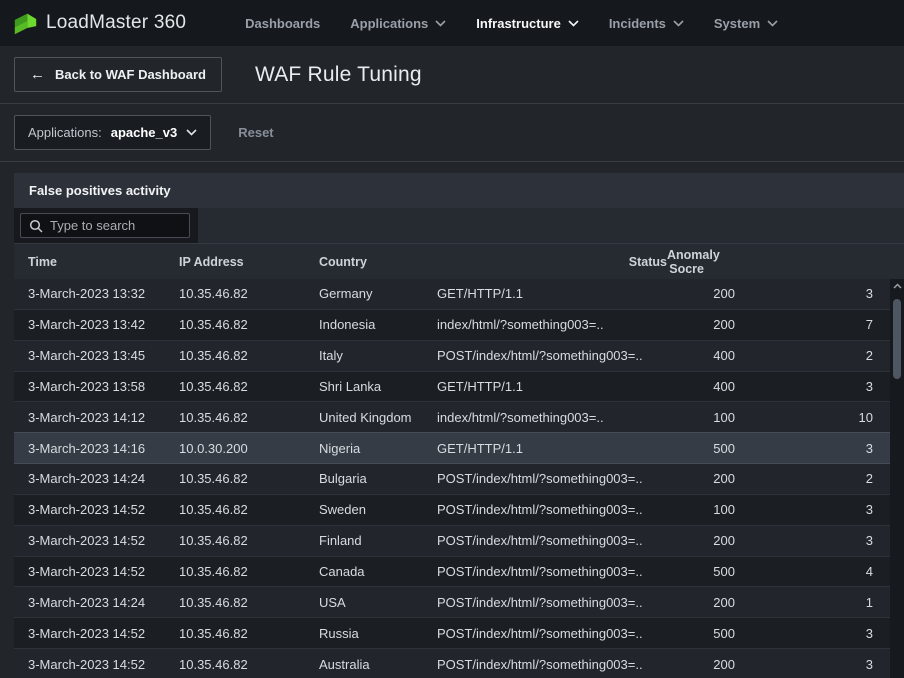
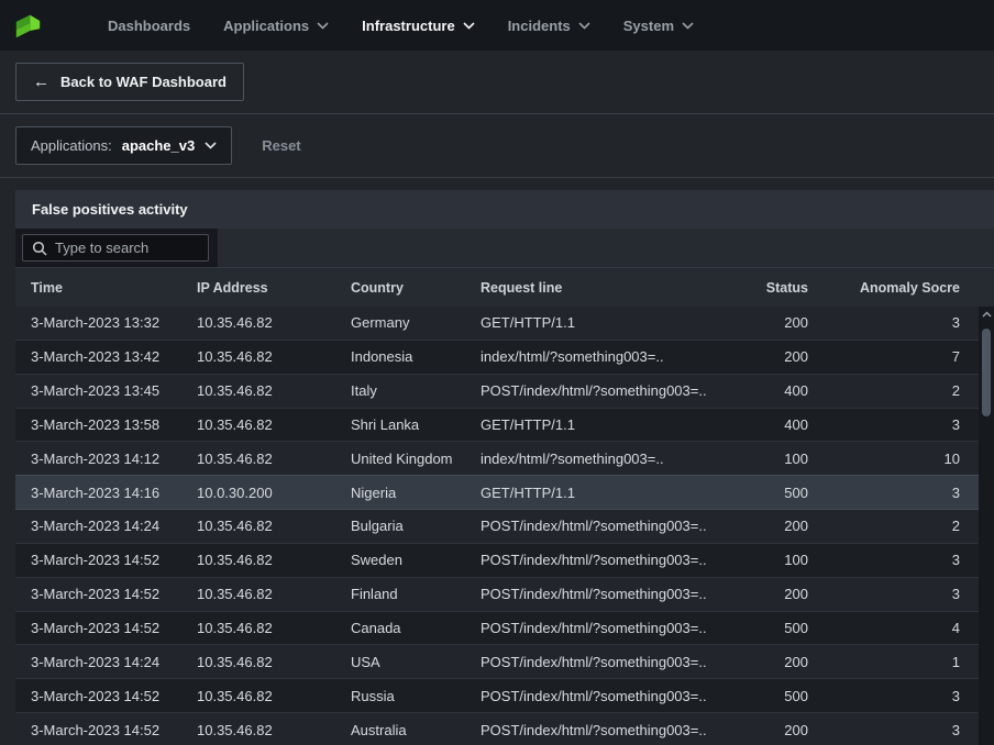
- LoadMaster 360
  Dashboards
  Applications
  Infrastructure
  Incidents
  System
  ←
  Back to WAF Dashboard
- WAF Rule Tuning
  Applications:
  apache_v3
  Reset
  False positives activity
  Type to search
  Time
  IP Address
  Country
+ Request line
  Status
  Anomaly Socre
  3-March-2023 13:32
  10.35.46.82
  Germany
  GET/HTTP/1.1
  200
  3
  3-March-2023 13:42
  10.35.46.82
  Indonesia
  index/html/?something003=..
  200
  7
  3-March-2023 13:45
  10.35.46.82
  Italy
  POST/index/html/?something003=..
  400
  2
  3-March-2023 13:58
  10.35.46.82
  Shri Lanka
  GET/HTTP/1.1
  400
  3
  3-March-2023 14:12
  10.35.46.82
  United Kingdom
  index/html/?something003=..
  100
  10
  3-March-2023 14:16
  10.0.30.200
  Nigeria
  GET/HTTP/1.1
  500
  3
  3-March-2023 14:24
  10.35.46.82
  Bulgaria
  POST/index/html/?something003=..
  200
  2
  3-March-2023 14:52
  10.35.46.82
  Sweden
  POST/index/html/?something003=..
  100
  3
  3-March-2023 14:52
  10.35.46.82
  Finland
  POST/index/html/?something003=..
  200
  3
  3-March-2023 14:52
  10.35.46.82
  Canada
  POST/index/html/?something003=..
  500
  4
  3-March-2023 14:24
  10.35.46.82
  USA
  POST/index/html/?something003=..
  200
  1
  3-March-2023 14:52
  10.35.46.82
  Russia
  POST/index/html/?something003=..
  500
  3
  3-March-2023 14:52
  10.35.46.82
  Australia
  POST/index/html/?something003=..
  200
  3
